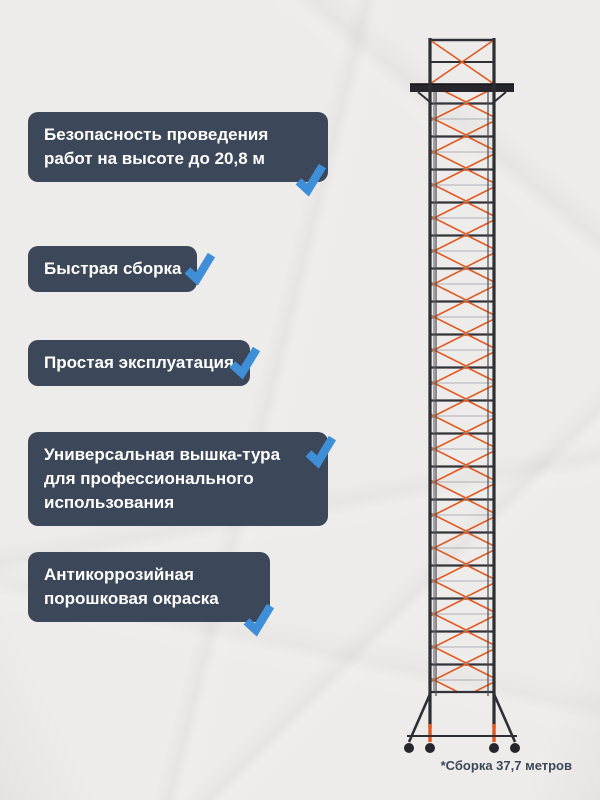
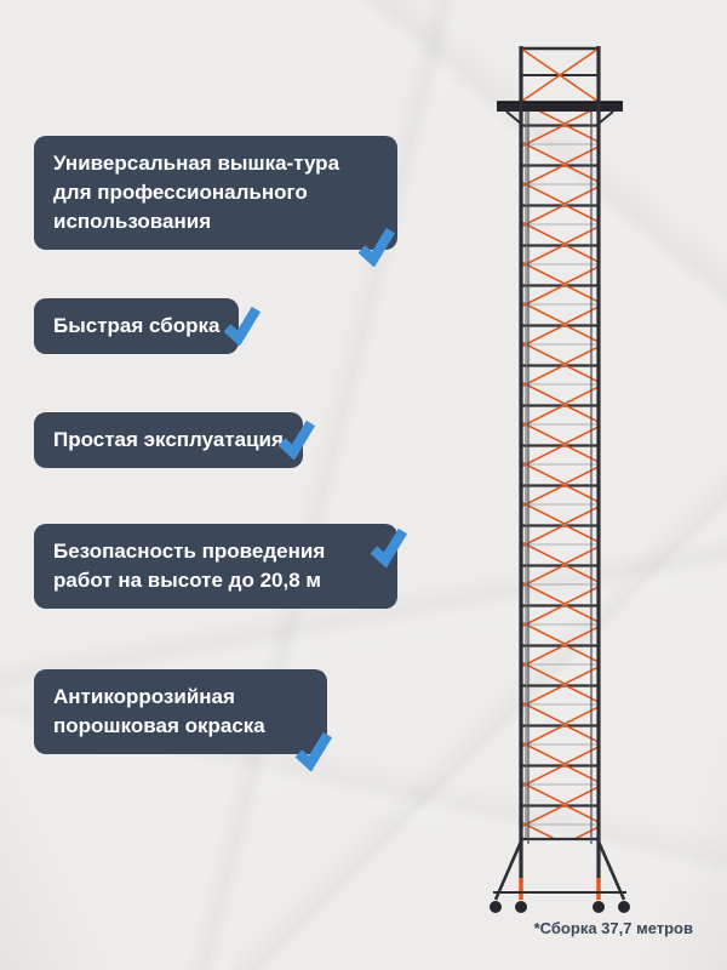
- Безопасность проведения работ на высоте до 20,8 м
+ Универсальная вышка-тура для профессионального использования
  Быстрая сборка
  Простая эксплуатация
- Универсальная вышка-тура для профессионального использования
+ Безопасность проведения работ на высоте до 20,8 м
  Антикоррозийная порошковая окраска
  *Сборка 37,7 метров
